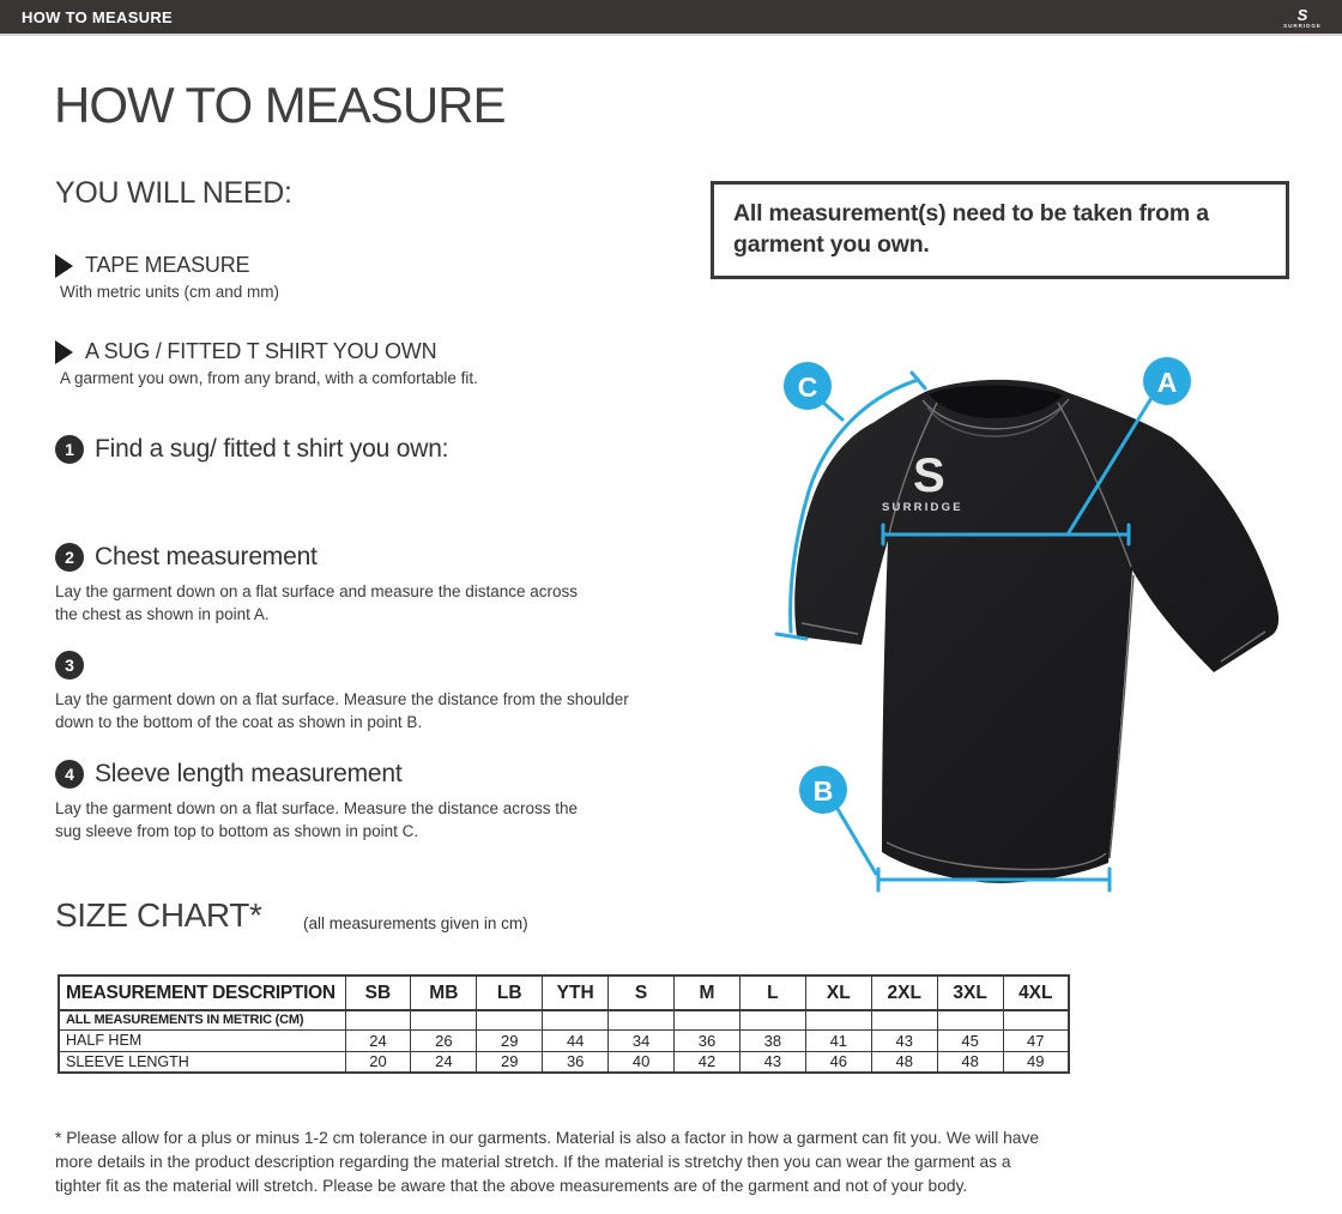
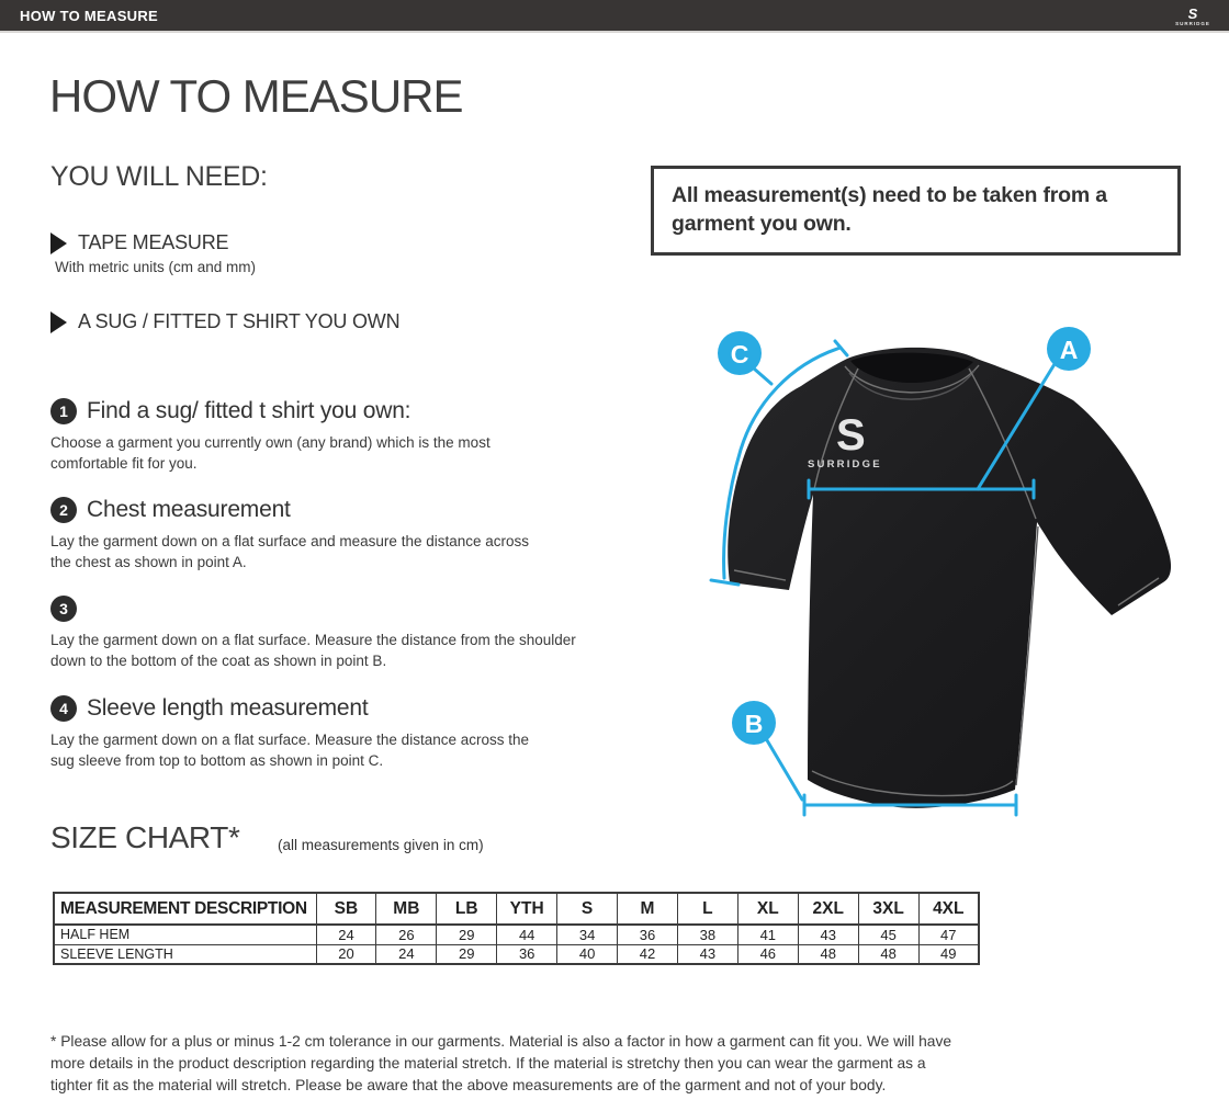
  HOW TO MEASURE
  S
  HOW TO MEASURE
  YOU WILL NEED:
  TAPE MEASURE
  With metric units (cm and mm)
  A SUG / FITTED T SHIRT YOU OWN
- A garment you own, from any brand, with a comfortable fit.
  1
  Find a sug/ fitted t shirt you own:
+ Choose a garment you currently own (any brand) which is the most
+ comfortable fit for you.
  2
  Chest measurement
  Lay the garment down on a flat surface and measure the distance across
  the chest as shown in point A.
  3
  Lay the garment down on a flat surface. Measure the distance from the shoulder
  down to the bottom of the coat as shown in point B.
  4
  Sleeve length measurement
  Lay the garment down on a flat surface. Measure the distance across the
  sug sleeve from top to bottom as shown in point C.
  All measurement(s) need to be taken from a
  garment you own.
  S
  SURRIDGE
  A
  C
  B
  SIZE CHART*
  (all measurements given in cm)
  MEASUREMENT DESCRIPTION	SB	MB	LB	YTH	S	M	L	XL	2XL	3XL	4XL
- ALL MEASUREMENTS IN METRIC (CM)
  HALF HEM	24	26	29	44	34	36	38	41	43	45	47
  SLEEVE LENGTH	20	24	29	36	40	42	43	46	48	48	49
  * Please allow for a plus or minus 1-2 cm tolerance in our garments. Material is also a factor in how a garment can fit you. We will have
  more details in the product description regarding the material stretch. If the material is stretchy then you can wear the garment as a
  tighter fit as the material will stretch. Please be aware that the above measurements are of the garment and not of your body.
